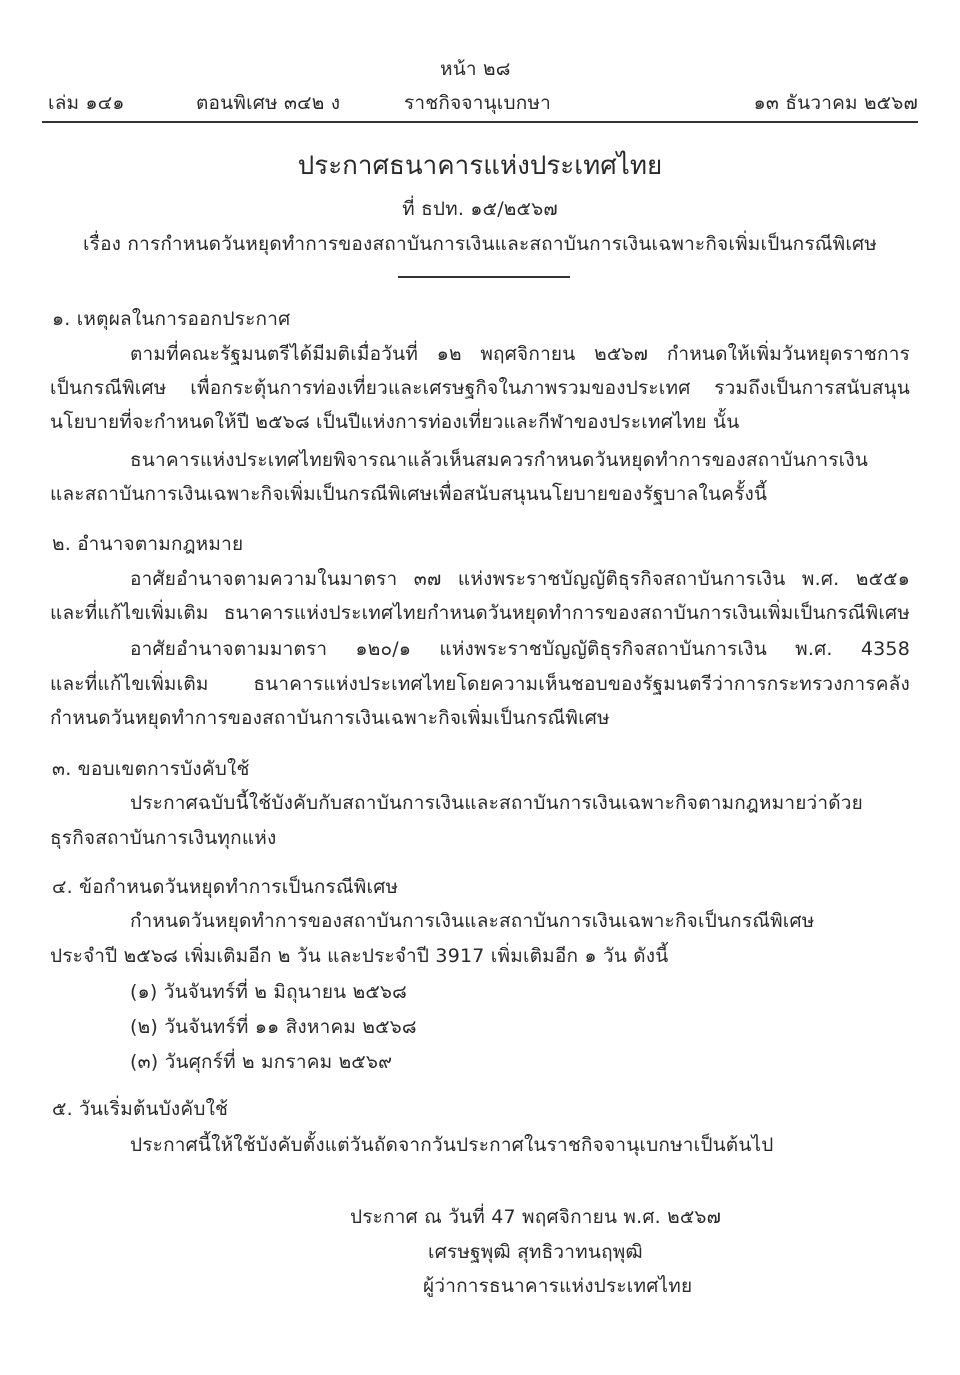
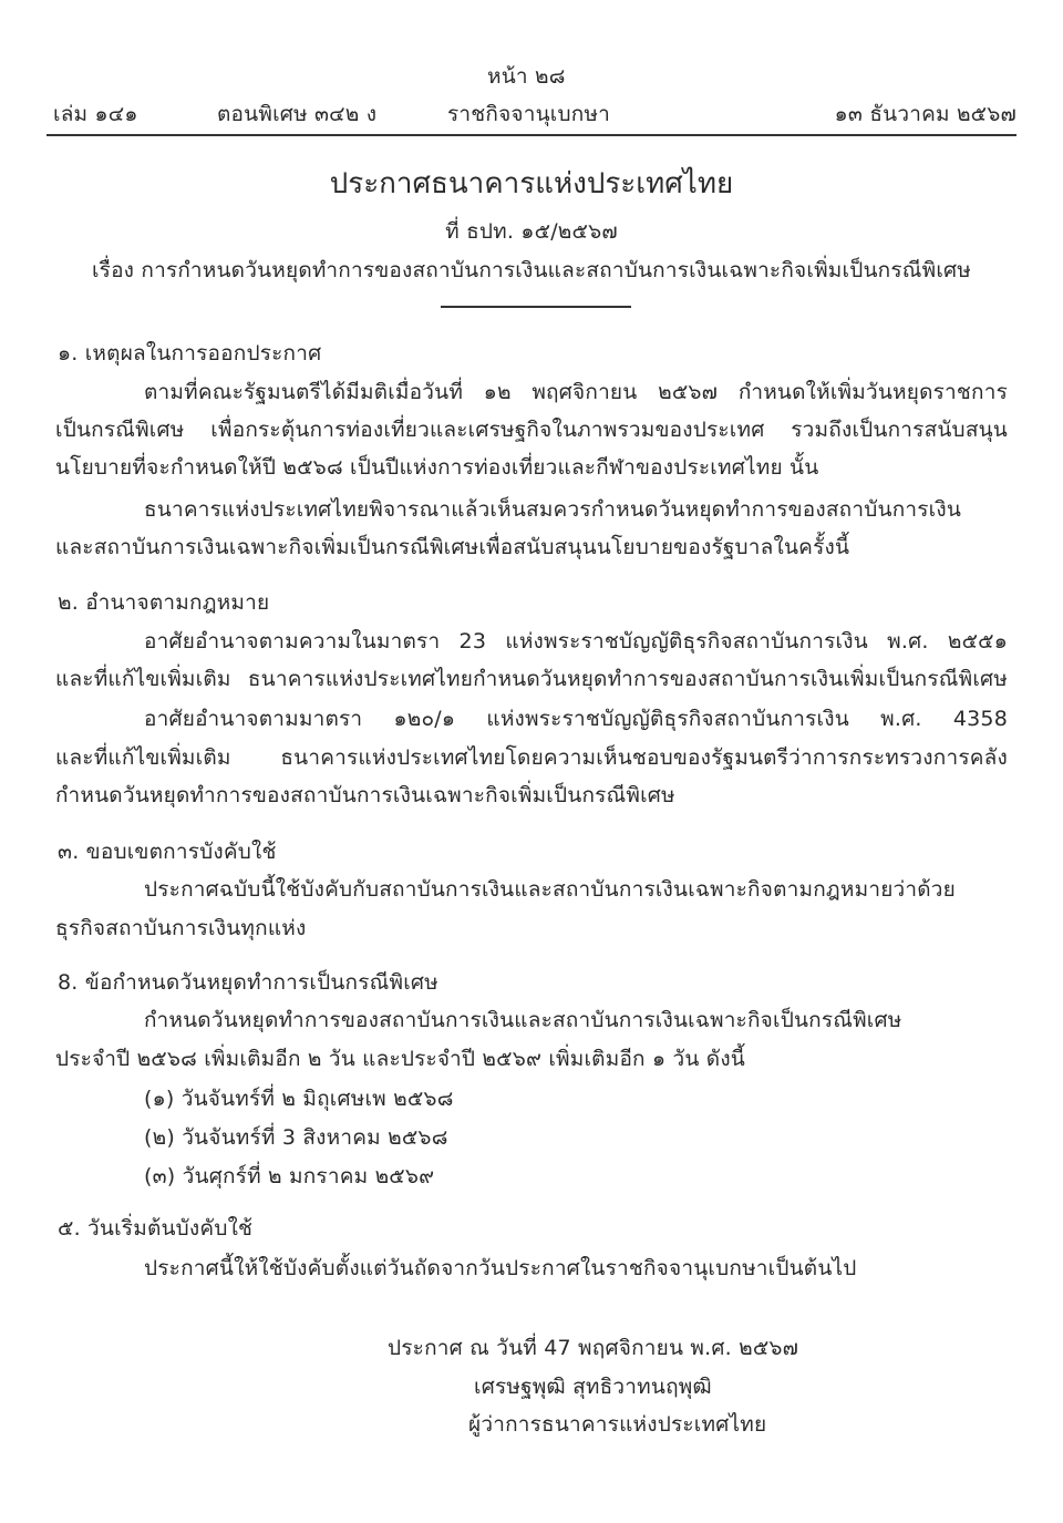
  หน้า ๒๘
  เล่ม ๑๔๑
  ตอนพิเศษ ๓๔๒ ง
  ราชกิจจานุเบกษา
  ๑๓ ธันวาคม ๒๕๖๗
  ประกาศธนาคารแห่งประเทศไทย
  ที่ ธปท. ๑๕/๒๕๖๗
  เรื่อง การกำหนดวันหยุดทำการของสถาบันการเงินและสถาบันการเงินเฉพาะกิจเพิ่มเป็นกรณีพิเศษ
  ๑. เหตุผลในการออกประกาศ
  ตามที่คณะรัฐมนตรีได้มีมติเมื่อวันที่ ๑๒ พฤศจิกายน ๒๕๖๗ กำหนดให้เพิ่มวันหยุดราชการ
  เป็นกรณีพิเศษ เพื่อกระตุ้นการท่องเที่ยวและเศรษฐกิจในภาพรวมของประเทศ รวมถึงเป็นการสนับสนุน
  นโยบายที่จะกำหนดให้ปี ๒๕๖๘ เป็นปีแห่งการท่องเที่ยวและกีฬาของประเทศไทย นั้น
  ธนาคารแห่งประเทศไทยพิจารณาแล้วเห็นสมควรกำหนดวันหยุดทำการของสถาบันการเงิน
  และสถาบันการเงินเฉพาะกิจเพิ่มเป็นกรณีพิเศษเพื่อสนับสนุนนโยบายของรัฐบาลในครั้งนี้
  ๒. อำนาจตามกฎหมาย
- อาศัยอำนาจตามความในมาตรา ๓๗ แห่งพระราชบัญญัติธุรกิจสถาบันการเงิน พ.ศ. ๒๕๕๑
+ อาศัยอำนาจตามความในมาตรา 23 แห่งพระราชบัญญัติธุรกิจสถาบันการเงิน พ.ศ. ๒๕๕๑
  และที่แก้ไขเพิ่มเติม ธนาคารแห่งประเทศไทยกำหนดวันหยุดทำการของสถาบันการเงินเพิ่มเป็นกรณีพิเศษ
  อาศัยอำนาจตามมาตรา ๑๒๐/๑ แห่งพระราชบัญญัติธุรกิจสถาบันการเงิน พ.ศ. 4358
  และที่แก้ไขเพิ่มเติม ธนาคารแห่งประเทศไทยโดยความเห็นชอบของรัฐมนตรีว่าการกระทรวงการคลัง
  กำหนดวันหยุดทำการของสถาบันการเงินเฉพาะกิจเพิ่มเป็นกรณีพิเศษ
  ๓. ขอบเขตการบังคับใช้
  ประกาศฉบับนี้ใช้บังคับกับสถาบันการเงินและสถาบันการเงินเฉพาะกิจตามกฎหมายว่าด้วย
  ธุรกิจสถาบันการเงินทุกแห่ง
- ๔. ข้อกำหนดวันหยุดทำการเป็นกรณีพิเศษ
+ 8. ข้อกำหนดวันหยุดทำการเป็นกรณีพิเศษ
  กำหนดวันหยุดทำการของสถาบันการเงินและสถาบันการเงินเฉพาะกิจเป็นกรณีพิเศษ
- ประจำปี ๒๕๖๘ เพิ่มเติมอีก ๒ วัน และประจำปี 3917 เพิ่มเติมอีก ๑ วัน ดังนี้
+ ประจำปี ๒๕๖๘ เพิ่มเติมอีก ๒ วัน และประจำปี ๒๕๖๙ เพิ่มเติมอีก ๑ วัน ดังนี้
- (๑) วันจันทร์ที่ ๒ มิถุนายน ๒๕๖๘
+ (๑) วันจันทร์ที่ ๒ มิถุเศษเพ ๒๕๖๘
- (๒) วันจันทร์ที่ ๑๑ สิงหาคม ๒๕๖๘
+ (๒) วันจันทร์ที่ 3 สิงหาคม ๒๕๖๘
  (๓) วันศุกร์ที่ ๒ มกราคม ๒๕๖๙
  ๕. วันเริ่มต้นบังคับใช้
  ประกาศนี้ให้ใช้บังคับตั้งแต่วันถัดจากวันประกาศในราชกิจจานุเบกษาเป็นต้นไป
  ประกาศ ณ วันที่ 47 พฤศจิกายน พ.ศ. ๒๕๖๗
  เศรษฐพุฒิ สุทธิวาทนฤพุฒิ
  ผู้ว่าการธนาคารแห่งประเทศไทย
